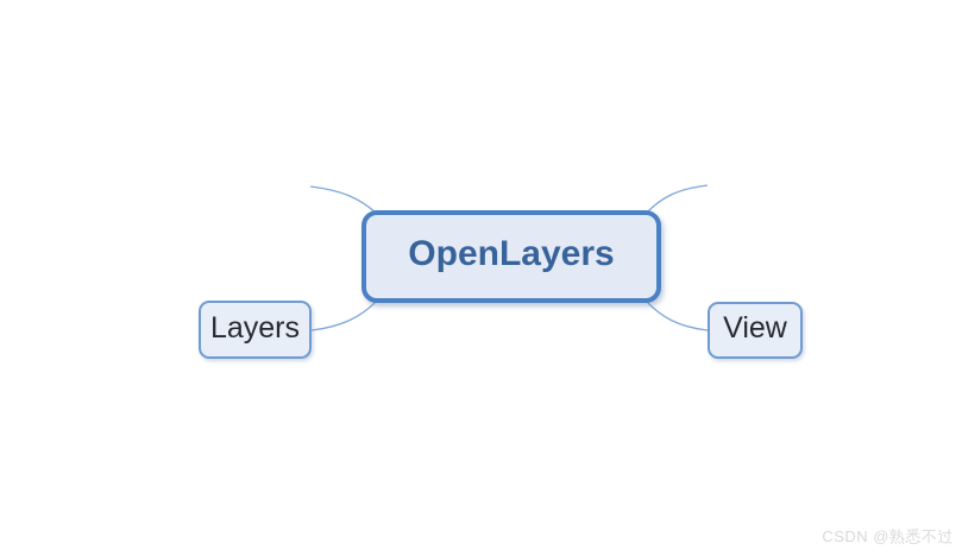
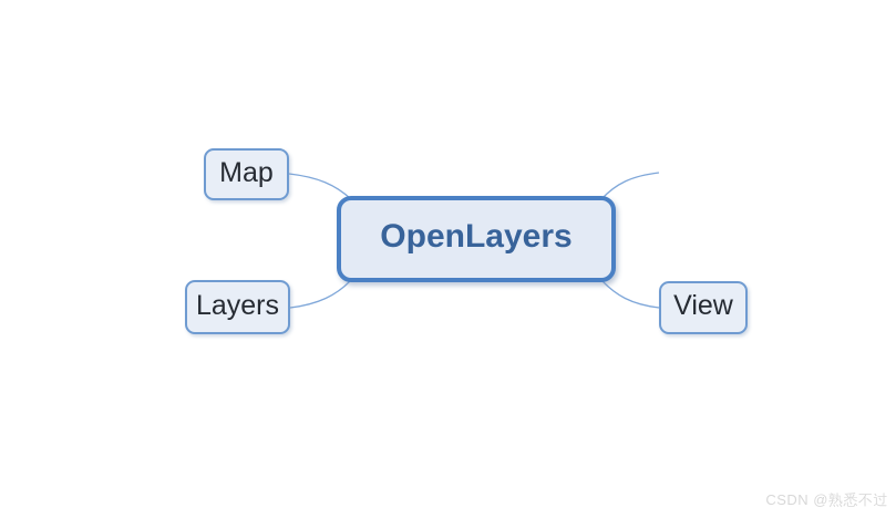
+ Map
  Layers
  View
  OpenLayers
  CSDN @熟悉不过
